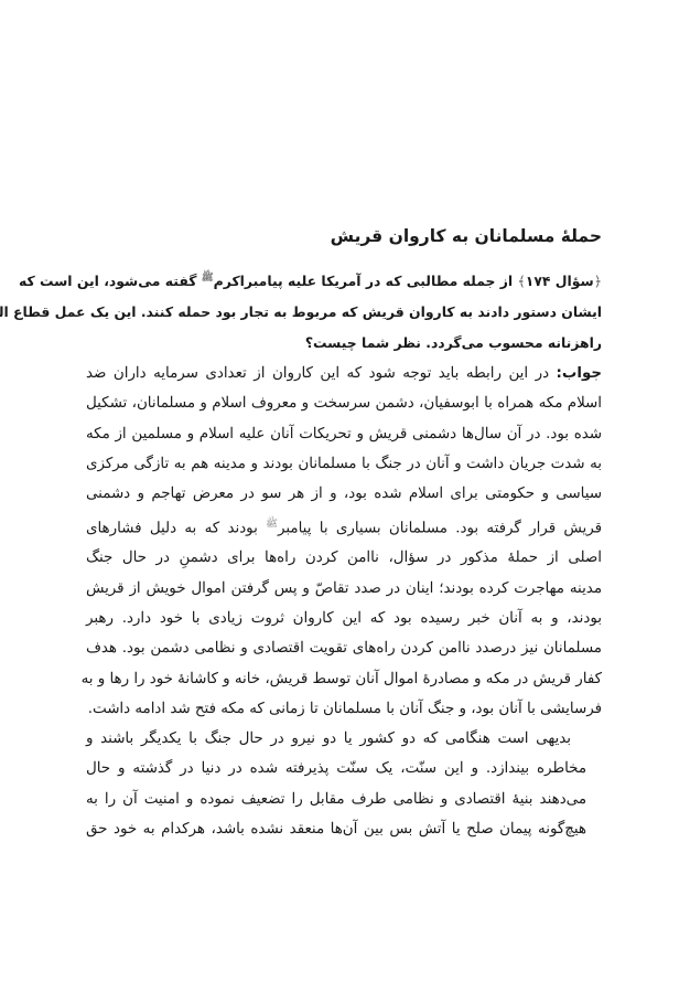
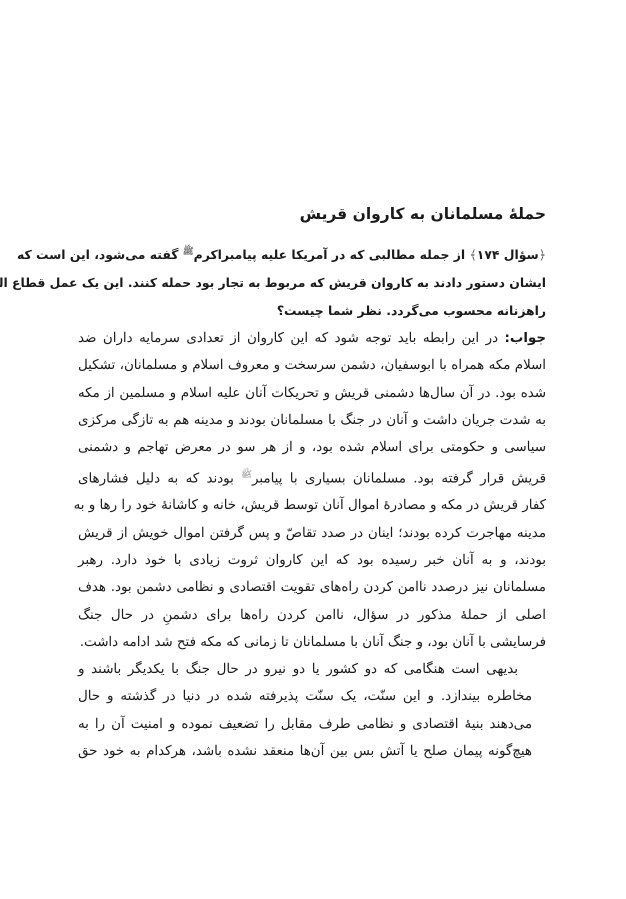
  حملۀ مسلمانان به کاروان قریش
  ﴿سؤال ۱۷۴﴾ از جمله مطالبی که در آمریکا علیه پیامبراکرمﷺ گفته می‌شود، این است که
  ایشان دستور دادند به کاروان قریش که مربوط به تجار بود حمله کنند. این یک عمل قطاع ال
  راهزنانه محسوب می‌گردد. نظر شما چیست؟
  جواب: در این رابطه باید توجه شود که این کاروان از تعدادی سرمایه داران ضد
  اسلام مکه همراه با ابوسفیان، دشمن سرسخت و معروف اسلام و مسلمانان، تشکیل
  شده بود. در آن سال‌ها دشمنی قریش و تحریکات آنان علیه اسلام و مسلمین از مکه
  به شدت جریان داشت و آنان در جنگ با مسلمانان بودند و مدینه هم به تازگی مرکزی
  سیاسی و حکومتی برای اسلام شده بود، و از هر سو در معرض تهاجم و دشمنی
  قریش قرار گرفته بود. مسلمانان بسیاری با پیامبرﷺ بودند که به دلیل فشارهای
- اصلی از حملۀ مذکور در سؤال، ناامن کردن راه‌ها برای دشمنِ در حال جنگ
+ کفار قریش در مکه و مصادرۀ اموال آنان توسط قریش، خانه و کاشانۀ خود را رها و به
  مدینه مهاجرت کرده بودند؛ اینان در صدد تقاصّ و پس گرفتن اموال خویش از قریش
  بودند، و به آنان خبر رسیده بود که این کاروان ثروت زیادی با خود دارد. رهبر
  مسلمانان نیز درصدد ناامن کردن راه‌های تقویت اقتصادی و نظامی دشمن بود. هدف
- کفار قریش در مکه و مصادرۀ اموال آنان توسط قریش، خانه و کاشانۀ خود را رها و به
+ اصلی از حملۀ مذکور در سؤال، ناامن کردن راه‌ها برای دشمنِ در حال جنگ
  فرسایشی با آنان بود، و جنگ آنان با مسلمانان تا زمانی که مکه فتح شد ادامه داشت.
  بدیهی است هنگامی که دو کشور یا دو نیرو در حال جنگ با یکدیگر باشند و
  مخاطره بیندازد. و این سنّت، یک سنّت پذیرفته شده در دنیا در گذشته و حال
  می‌دهند بنیۀ اقتصادی و نظامی طرف مقابل را تضعیف نموده و امنیت آن را به
  هیچ‌گونه پیمان صلح یا آتش بس بین آن‌ها منعقد نشده باشد، هرکدام به خود حق
